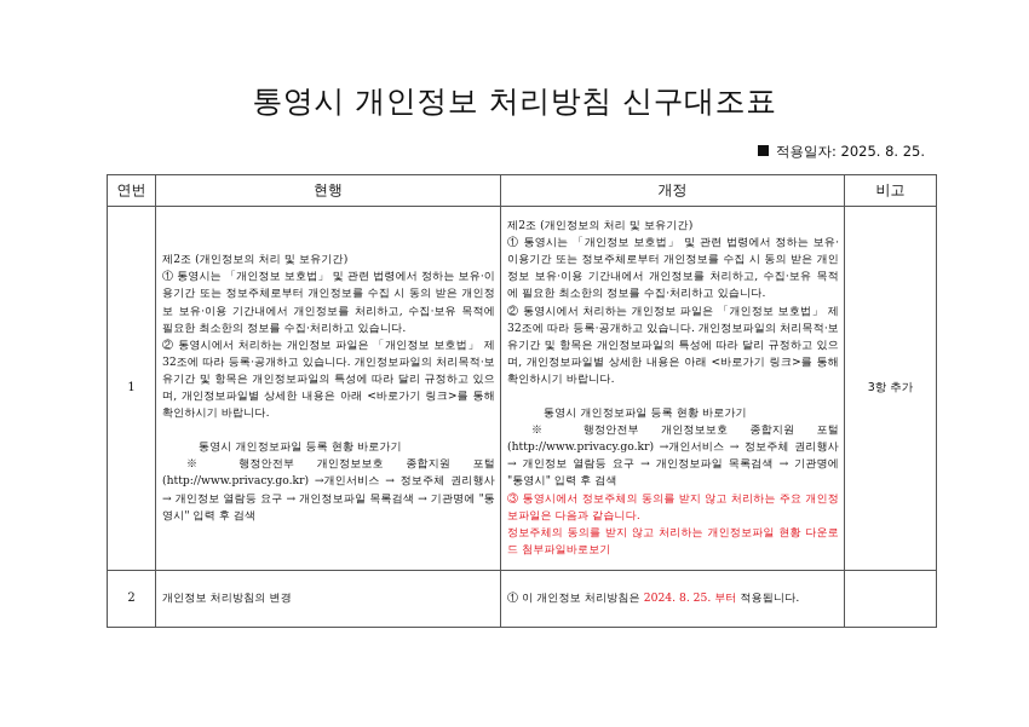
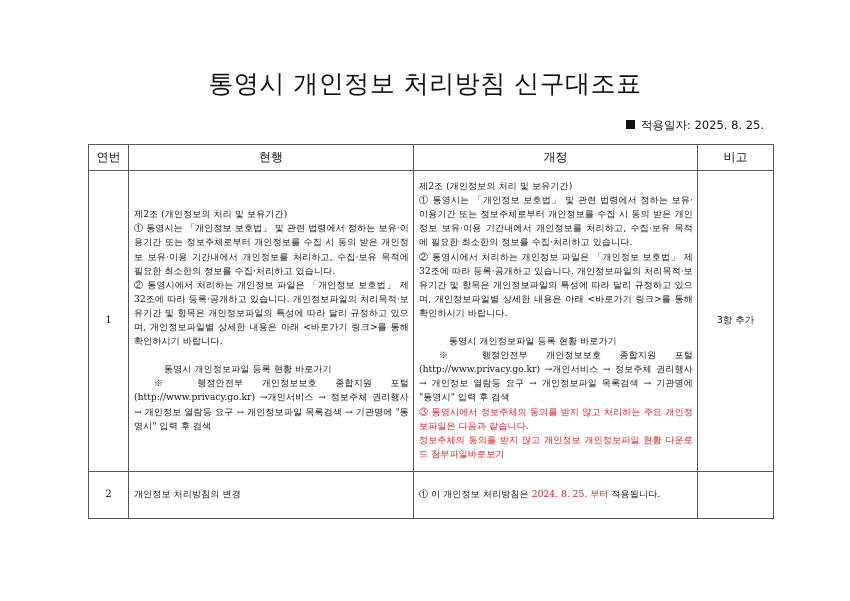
  통영시 개인정보 처리방침 신구대조표
  적용일자: 2025. 8. 25.
  연번	현행	개정	비고
- 1	제2조 (개인정보의 처리 및 보유기간) ① 통영시는 「개인정보 보호법」 및 관련 법령에서 정하는 보유·이용기간 또는 정보주체로부터 개인정보를 수집 시 동의 받은 개인정보 보유·이용 기간내에서 개인정보를 처리하고, 수집·보유 목적에 필요한 최소한의 정보를 수집·처리하고 있습니다. ② 통영시에서 처리하는 개인정보 파일은 「개인정보 보호법」 제32조에 따라 등록·공개하고 있습니다. 개인정보파일의 처리목적·보유기간 및 항목은 개인정보파일의 특성에 따라 달리 규정하고 있으며, 개인정보파일별 상세한 내용은 아래 <바로가기 링크>를 통해 확인하시기 바랍니다. 통영시 개인정보파일 등록 현황 바로가기 ※ 행정안전부 개인정보보호 종합지원 포털 (http://www.privacy.go.kr) →개인서비스 → 정보주체 권리행사 → 개인정보 열람등 요구 → 개인정보파일 목록검색 → 기관명에 "통영시" 입력 후 검색	제2조 (개인정보의 처리 및 보유기간) ① 통영시는 「개인정보 보호법」 및 관련 법령에서 정하는 보유·이용기간 또는 정보주체로부터 개인정보를 수집 시 동의 받은 개인정보 보유·이용 기간내에서 개인정보를 처리하고, 수집·보유 목적에 필요한 최소한의 정보를 수집·처리하고 있습니다. ② 통영시에서 처리하는 개인정보 파일은 「개인정보 보호법」 제32조에 따라 등록·공개하고 있습니다. 개인정보파일의 처리목적·보유기간 및 항목은 개인정보파일의 특성에 따라 달리 규정하고 있으며, 개인정보파일별 상세한 내용은 아래 <바로가기 링크>를 통해 확인하시기 바랍니다. 통영시 개인정보파일 등록 현황 바로가기 ※ 행정안전부 개인정보보호 종합지원 포털 (http://www.privacy.go.kr) →개인서비스 → 정보주체 권리행사 → 개인정보 열람등 요구 → 개인정보파일 목록검색 → 기관명에 "통영시" 입력 후 검색 ③ 통영시에서 정보주체의 동의를 받지 않고 처리하는 주요 개인정보파일은 다음과 같습니다. 정보주체의 동의를 받지 않고 처리하는 개인정보파일 현황 다운로드 첨부파일바로보기	3항 추가
+ 1	제2조 (개인정보의 처리 및 보유기간) ① 통영시는 「개인정보 보호법」 및 관련 법령에서 정하는 보유·이용기간 또는 정보주체로부터 개인정보를 수집 시 동의 받은 개인정보 보유·이용 기간내에서 개인정보를 처리하고, 수집·보유 목적에 필요한 최소한의 정보를 수집·처리하고 있습니다. ② 통영시에서 처리하는 개인정보 파일은 「개인정보 보호법」 제32조에 따라 등록·공개하고 있습니다. 개인정보파일의 처리목적·보유기간 및 항목은 개인정보파일의 특성에 따라 달리 규정하고 있으며, 개인정보파일별 상세한 내용은 아래 <바로가기 링크>를 통해 확인하시기 바랍니다. 통영시 개인정보파일 등록 현황 바로가기 ※ 행정안전부 개인정보보호 종합지원 포털 (http://www.privacy.go.kr) →개인서비스 → 정보주체 권리행사 → 개인정보 열람등 요구 → 개인정보파일 목록검색 → 기관명에 "통영시" 입력 후 검색	제2조 (개인정보의 처리 및 보유기간) ① 통영시는 「개인정보 보호법」 및 관련 법령에서 정하는 보유·이용기간 또는 정보주체로부터 개인정보를 수집 시 동의 받은 개인정보 보유·이용 기간내에서 개인정보를 처리하고, 수집·보유 목적에 필요한 최소한의 정보를 수집·처리하고 있습니다. ② 통영시에서 처리하는 개인정보 파일은 「개인정보 보호법」 제32조에 따라 등록·공개하고 있습니다. 개인정보파일의 처리목적·보유기간 및 항목은 개인정보파일의 특성에 따라 달리 규정하고 있으며, 개인정보파일별 상세한 내용은 아래 <바로가기 링크>를 통해 확인하시기 바랍니다. 통영시 개인정보파일 등록 현황 바로가기 ※ 행정안전부 개인정보보호 종합지원 포털 (http://www.privacy.go.kr) →개인서비스 → 정보주체 권리행사 → 개인정보 열람등 요구 → 개인정보파일 목록검색 → 기관명에 "통영시" 입력 후 검색 ③ 통영시에서 정보주체의 동의를 받지 않고 처리하는 주요 개인정보파일은 다음과 같습니다. 정보주체의 동의를 받지 않고 개인정보 개인정보파일 현황 다운로드 첨부파일바로보기	3항 추가
  2	개인정보 처리방침의 변경	① 이 개인정보 처리방침은 2024. 8. 25. 부터 적용됩니다.
